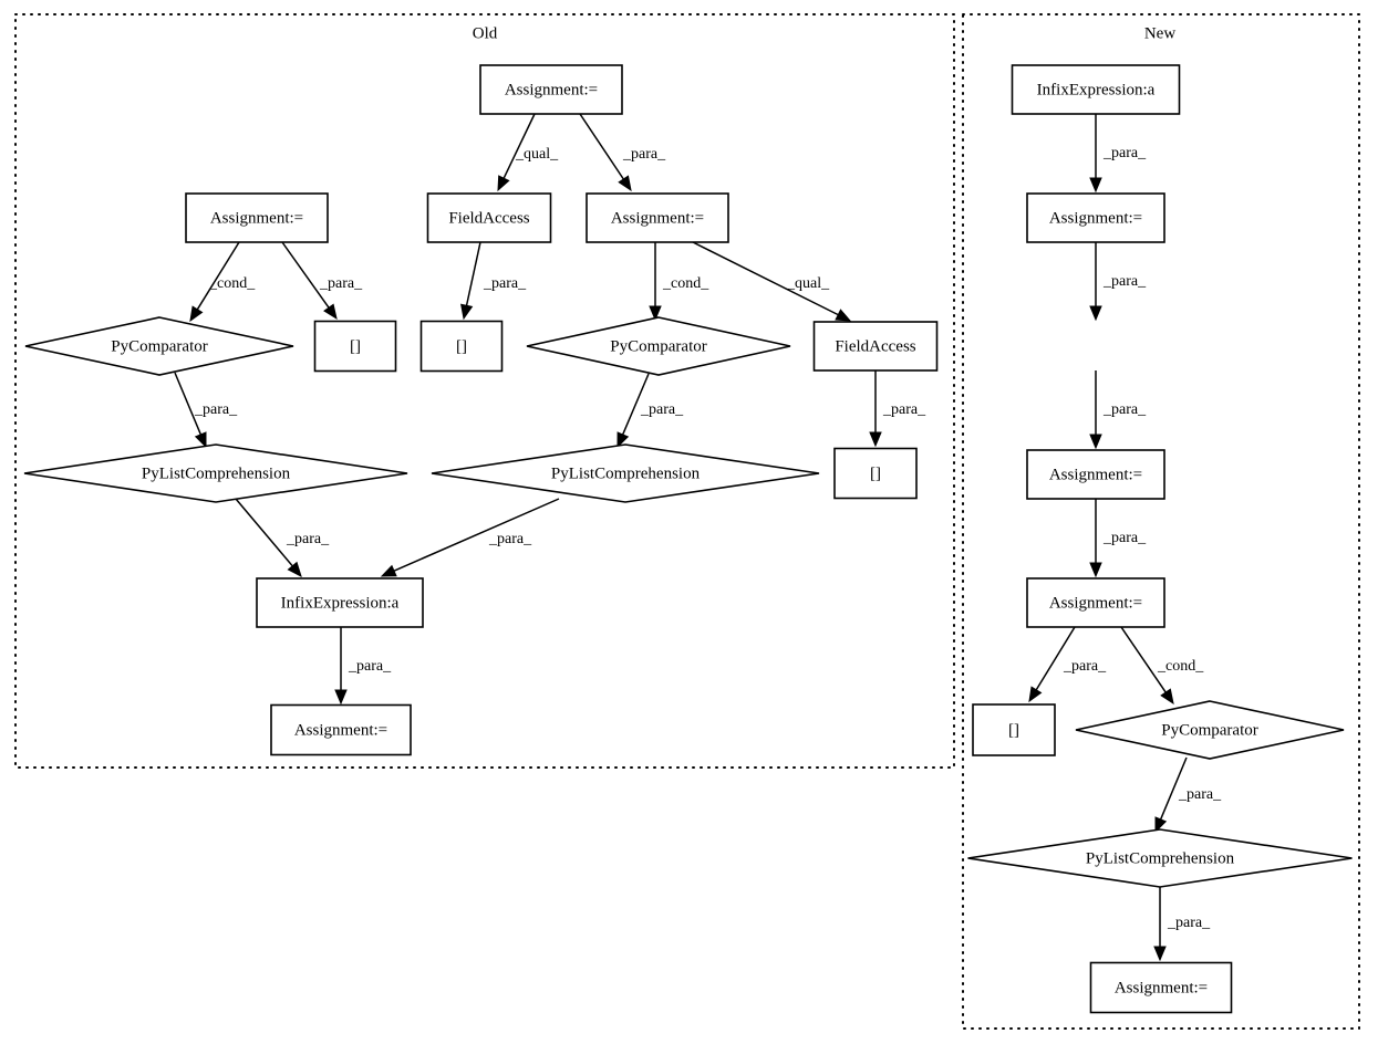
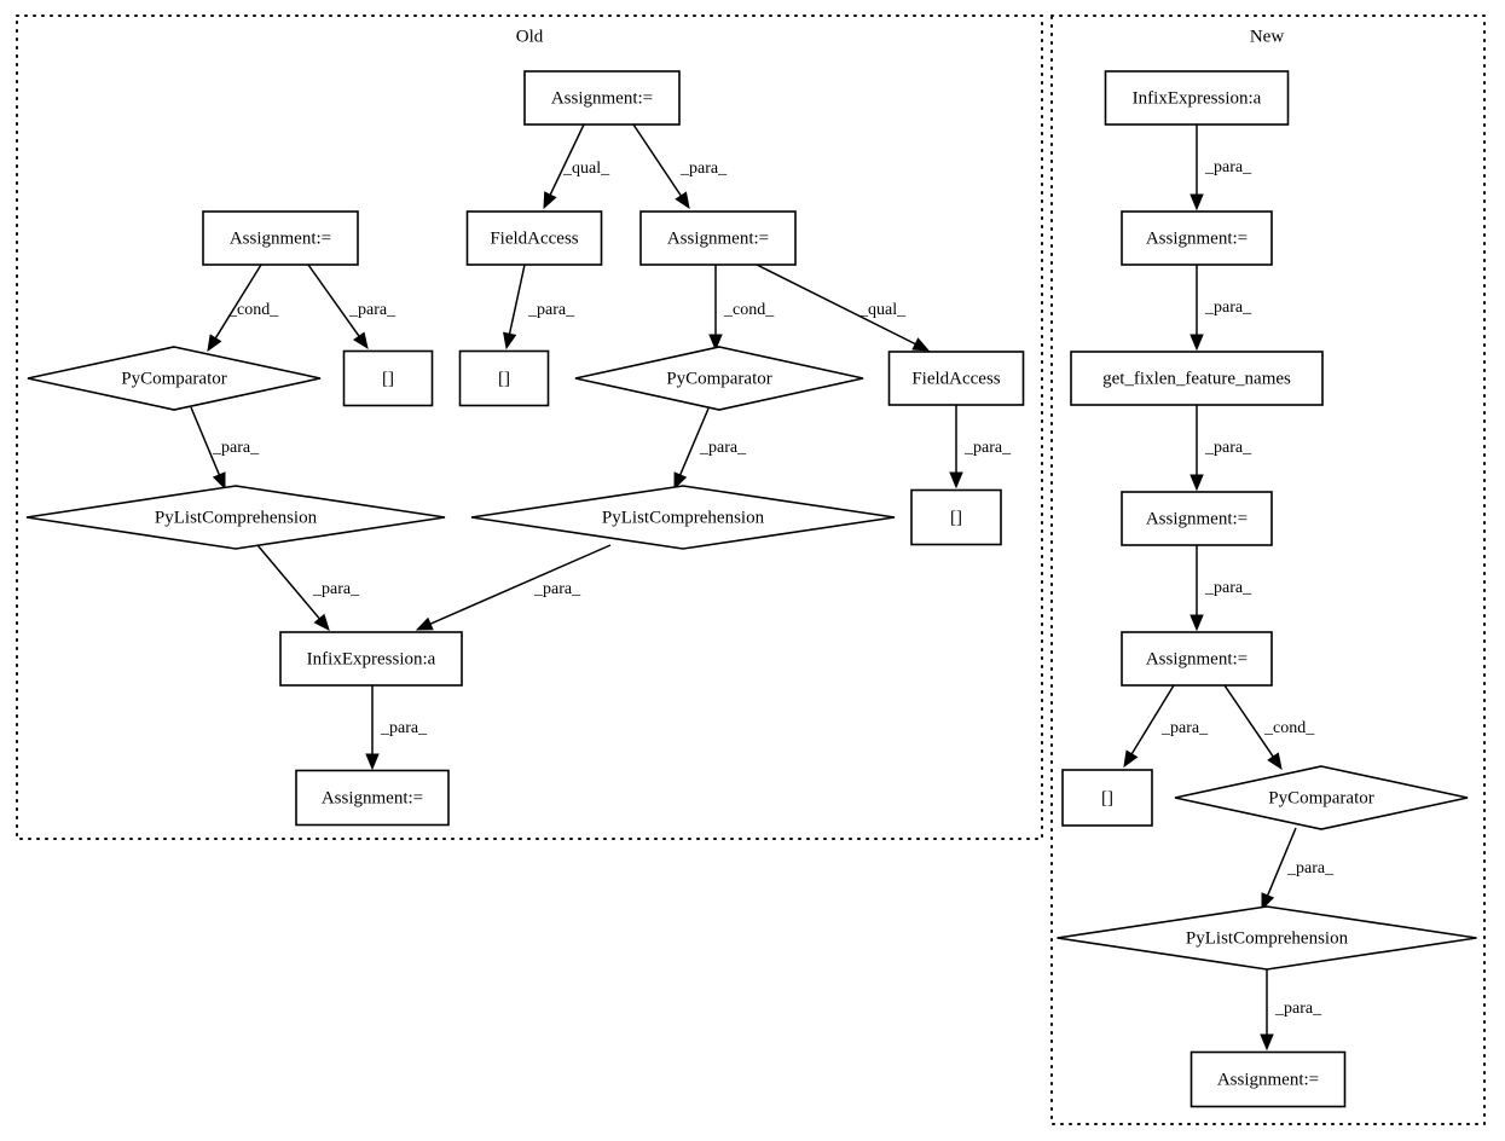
  Old
  New
  _qual_
  _para_
  _cond_
  _para_
  _para_
  _cond_
  _qual_
  _para_
  _para_
  _para_
  _para_
  _para_
  _para_
  _para_
  _para_
  _para_
  _para_
  _para_
  _cond_
  _para_
  _para_
  Assignment:=
  Assignment:=
  FieldAccess
  Assignment:=
  PyComparator
  []
  []
  PyComparator
  FieldAccess
  PyListComprehension
  PyListComprehension
  []
  InfixExpression:a
  Assignment:=
  InfixExpression:a
  Assignment:=
+ get_fixlen_feature_names
  Assignment:=
  Assignment:=
  []
  PyComparator
  PyListComprehension
  Assignment:=
